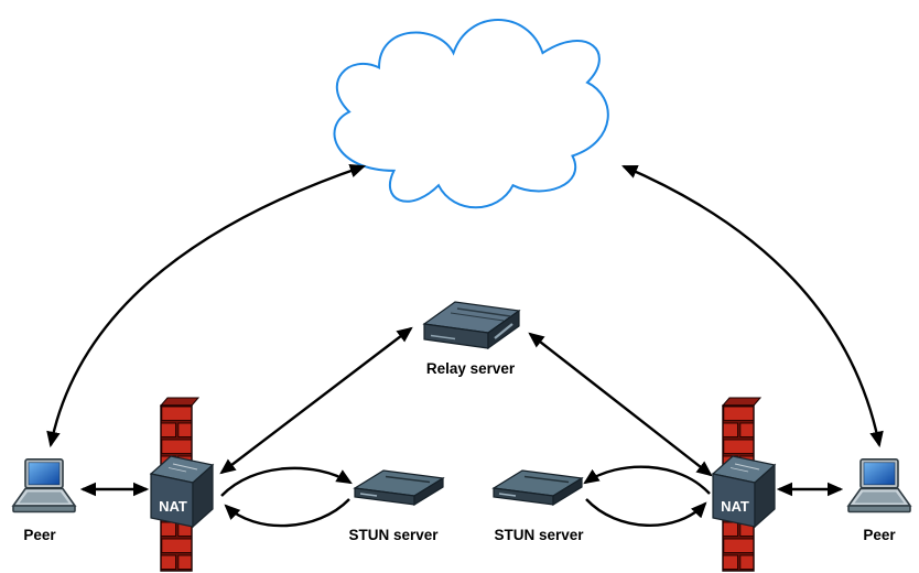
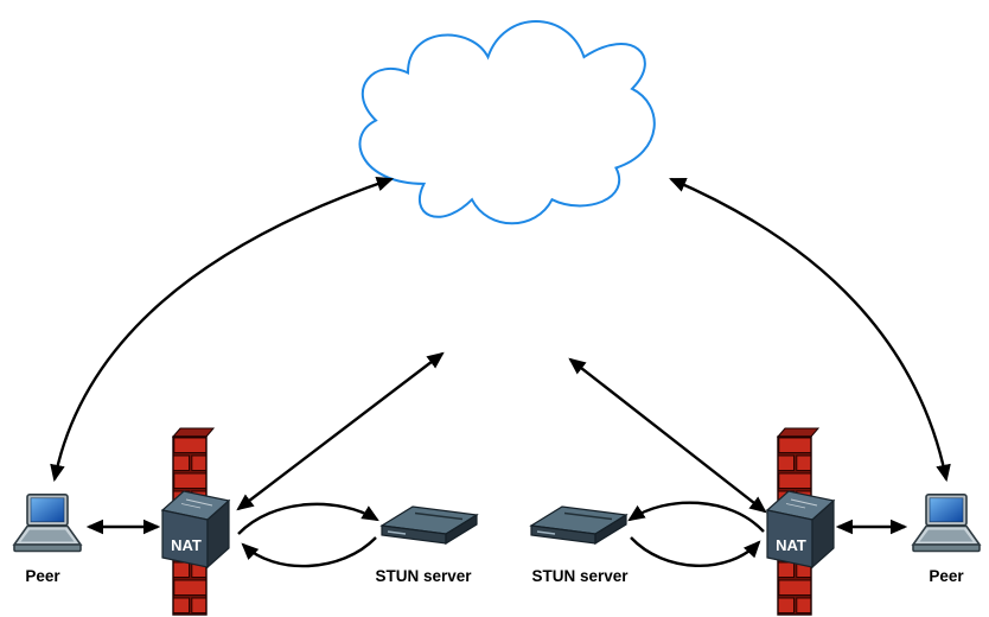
  Peer
  Peer
  NAT
  NAT
- Relay server
  STUN server
  STUN server
